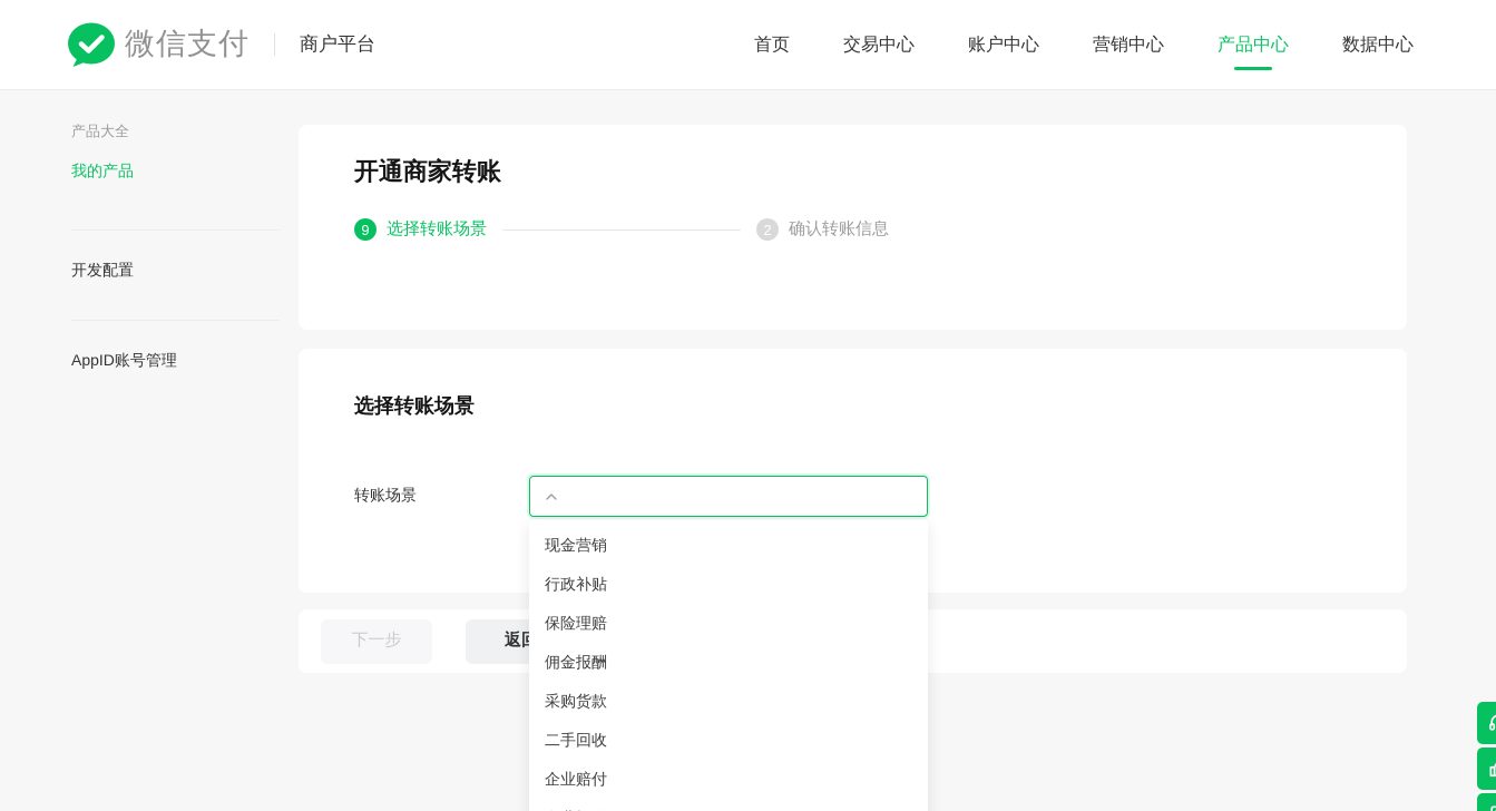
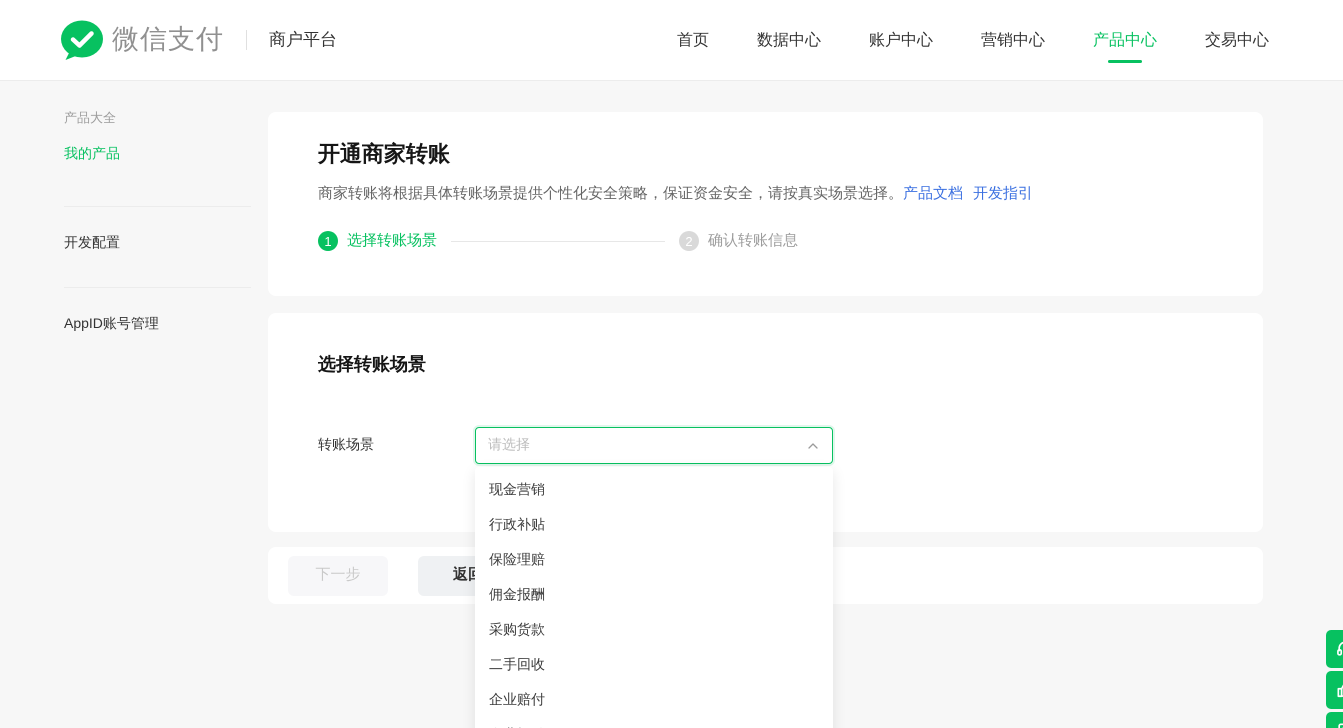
  微信支付
  商户平台
  首页
- 交易中心
+ 数据中心
  账户中心
  营销中心
  产品中心
- 数据中心
+ 交易中心
  产品大全
  我的产品
  开发配置
  AppID账号管理
  开通商家转账
+ 商家转账将根据具体转账场景提供个性化安全策略，保证资金安全，请按真实场景选择。产品文档 开发指引
- 9
+ 1
  选择转账场景
  2
  确认转账信息
  选择转账场景
  转账场景
+ 请选择
  现金营销
  行政补贴
  保险理赔
  佣金报酬
  采购货款
  二手回收
  企业赔付
  下一步
